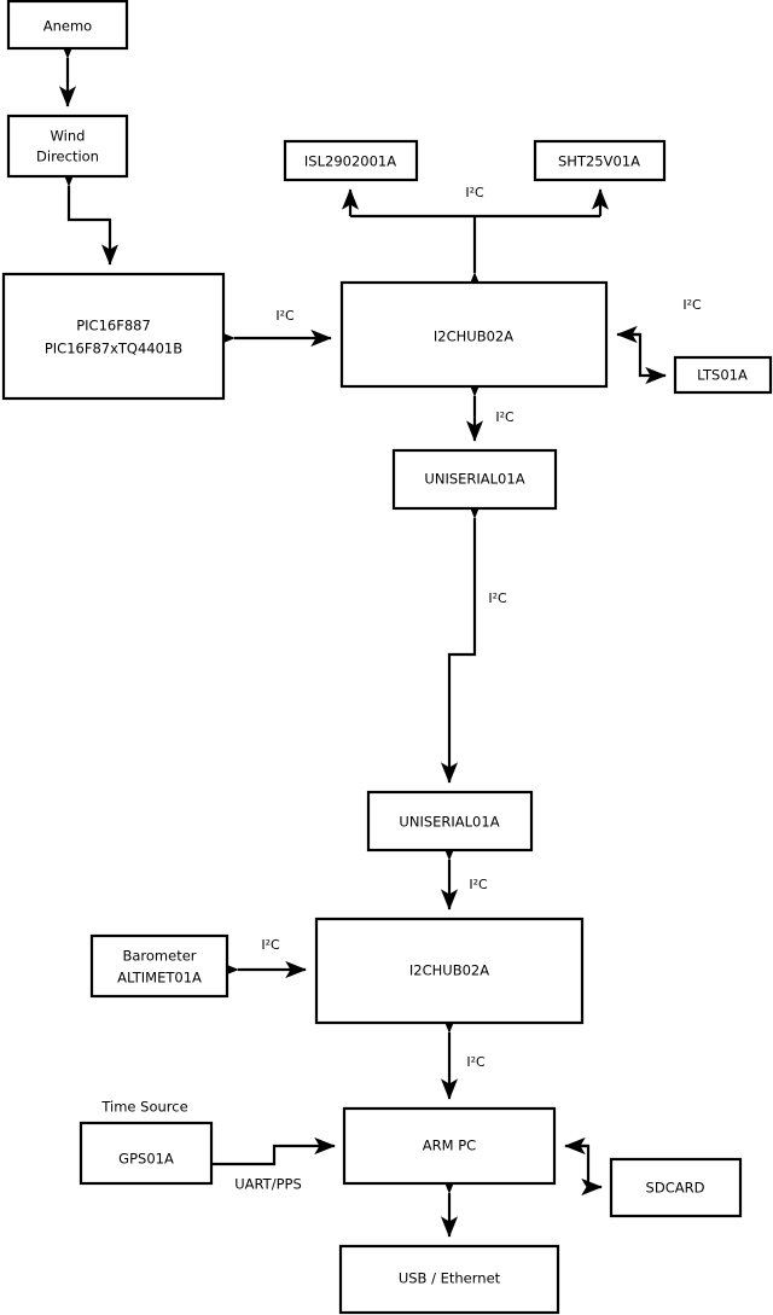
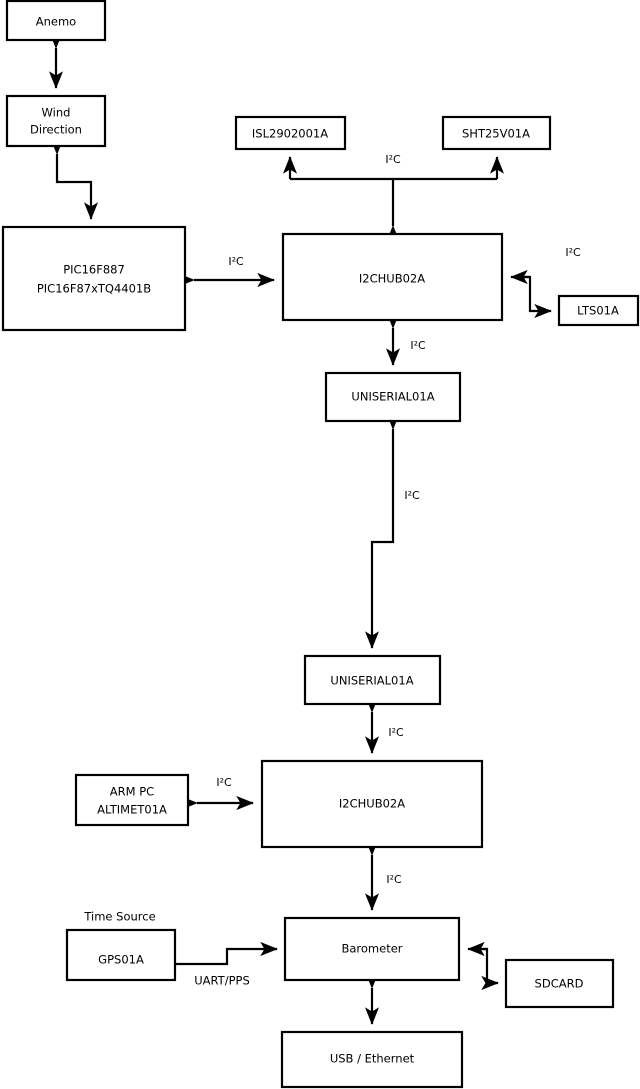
  I²C
  I²C
  I²C
  I²C
  I²C
  I²C
  I²C
  I²C
  Anemo
  Wind
  Direction
  PIC16F887
  PIC16F87xTQ4401B
  ISL2902001A
  SHT25V01A
  I2CHUB02A
  LTS01A
  UNISERIAL01A
  UNISERIAL01A
- Barometer
+ ARM PC
  ALTIMET01A
  I2CHUB02A
  GPS01A
- ARM PC
+ Barometer
  SDCARD
  USB / Ethernet
  Time Source
  UART/PPS
